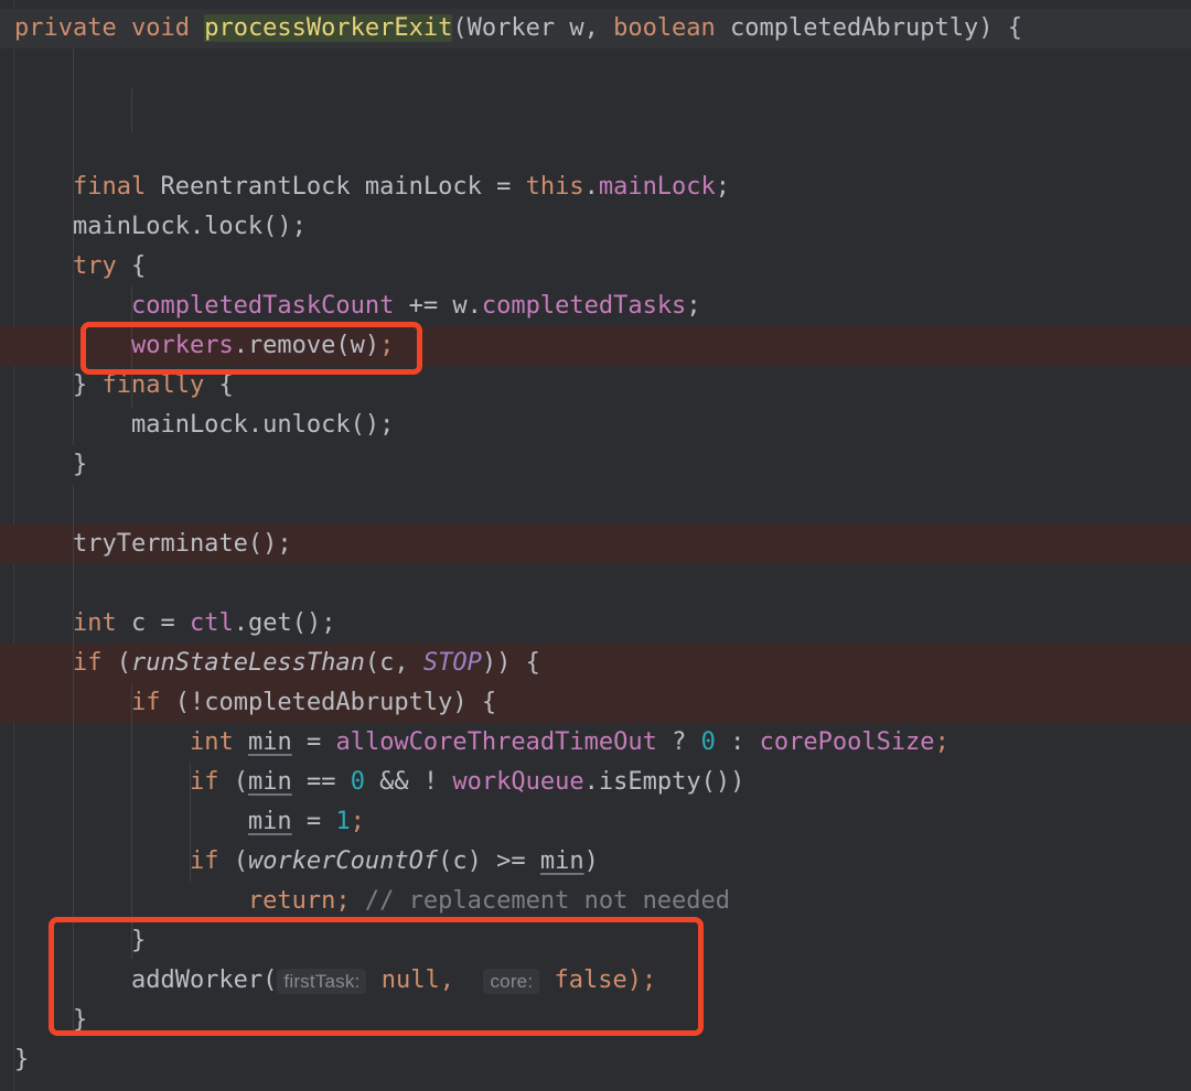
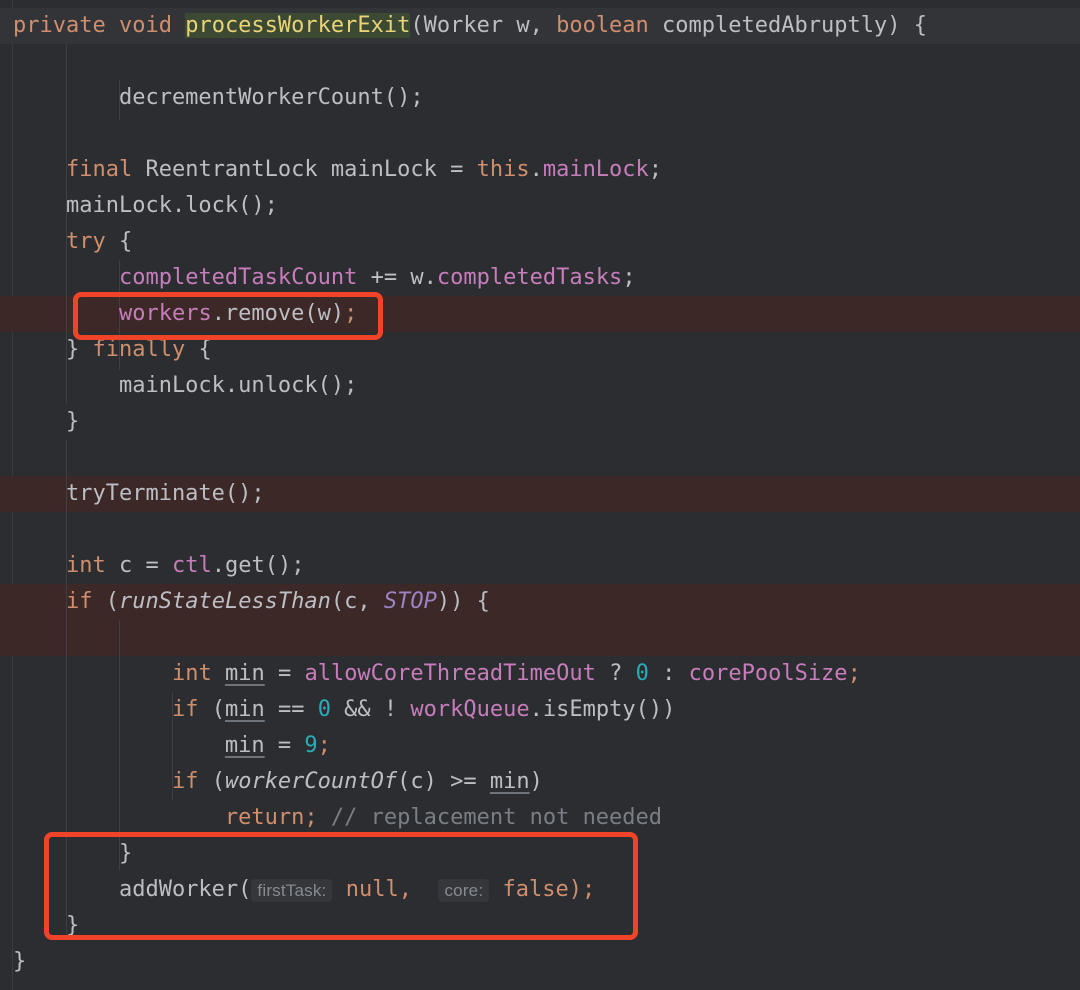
  private void processWorkerExit(Worker w, boolean completedAbruptly) {
+ decrementWorkerCount();
  final ReentrantLock mainLock = this.mainLock;
  mainLock.lock();
  try {
  completedTaskCount += w.completedTasks;
  workers.remove(w);
  } finally {
  mainLock.unlock();
  }
  tryTerminate();
  int c = ctl.get();
  if (runStateLessThan(c, STOP)) {
- if (!completedAbruptly) {
  int min = allowCoreThreadTimeOut ? 0 : corePoolSize;
  if (min == 0 && ! workQueue.isEmpty())
- min = 1;
+ min = 9;
  if (workerCountOf(c) >= min)
  return; // replacement not needed
  }
  addWorker( firstTask: null, core: false);
  }
  }
